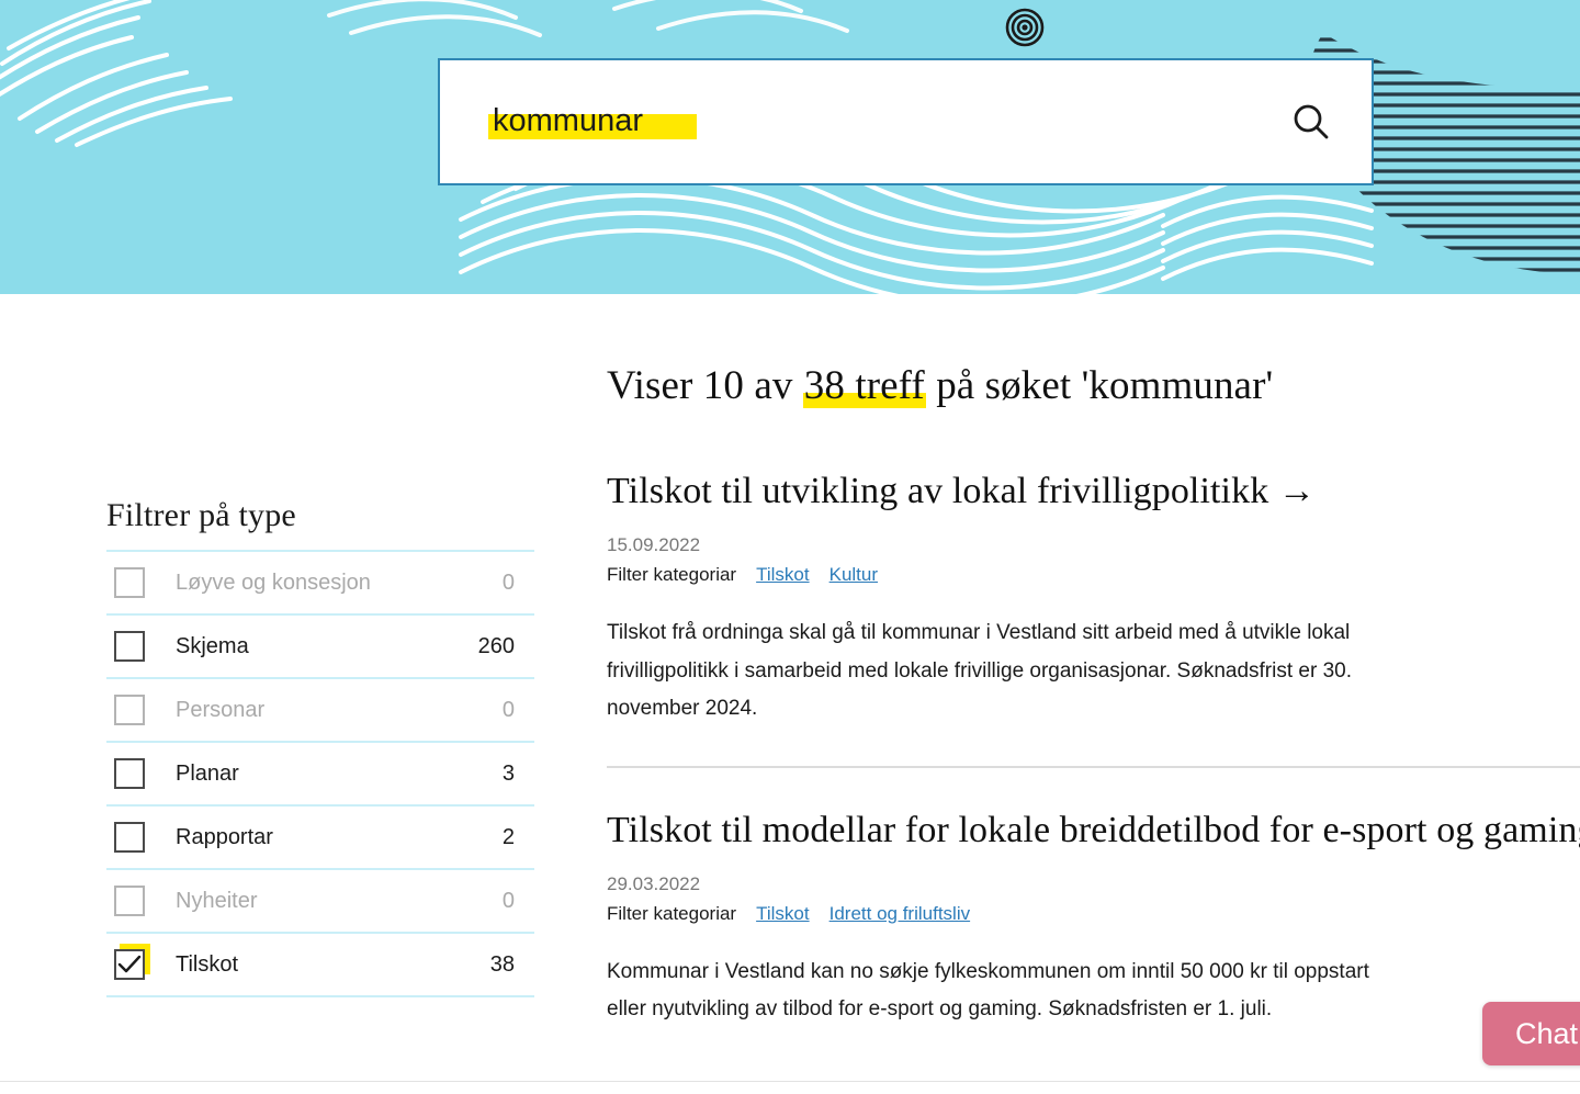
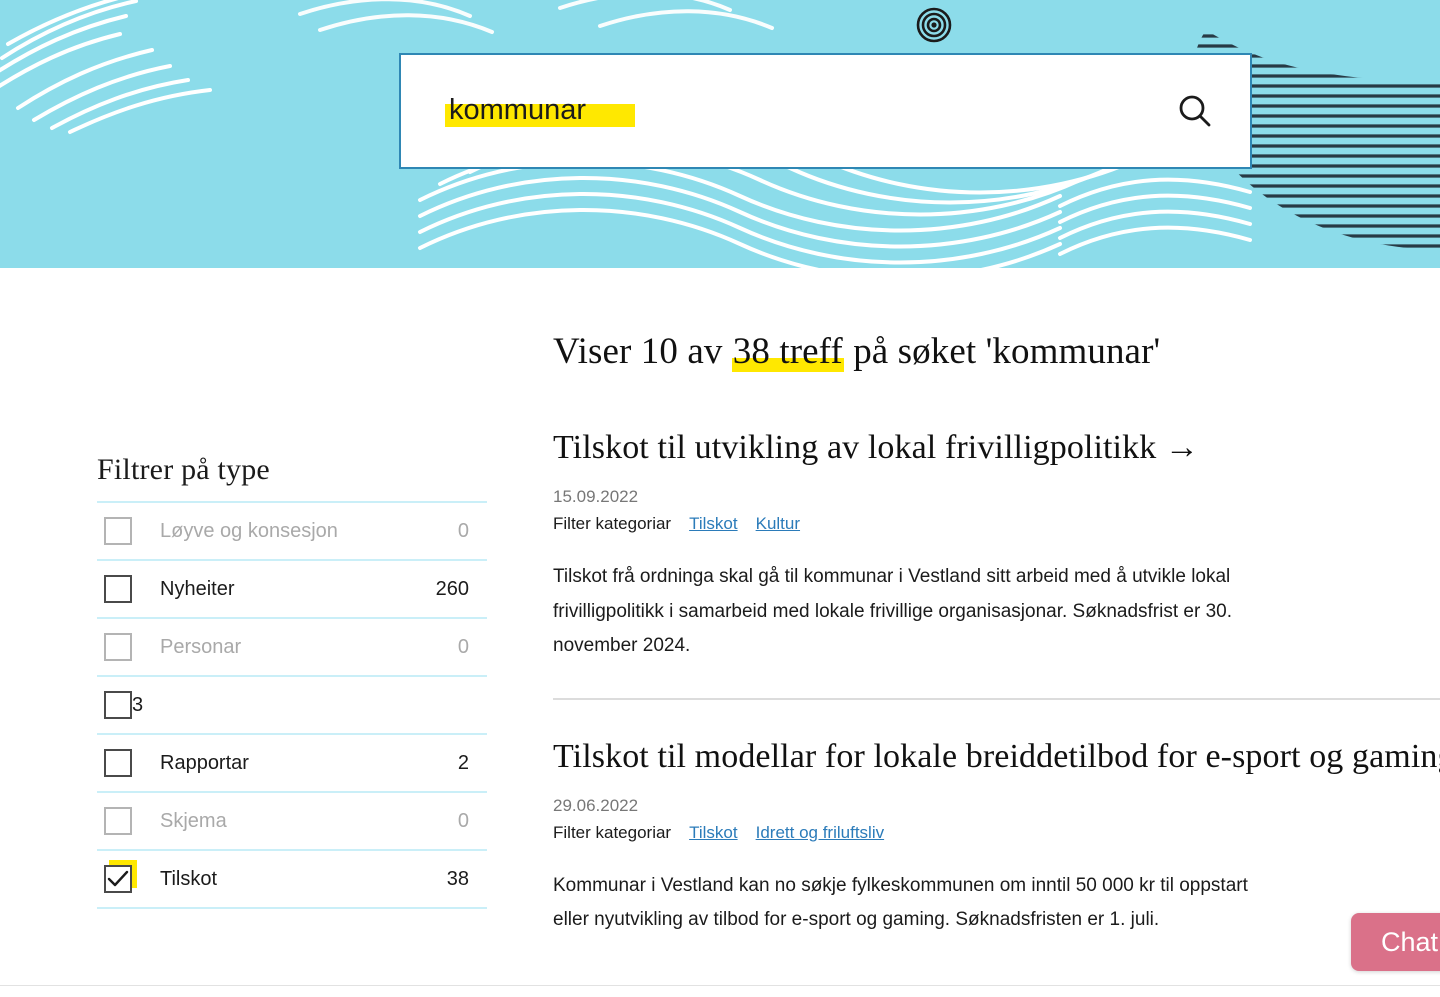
  kommunar
  Filtrer på type
  Løyve og konsesjon
  0
- Skjema
+ Nyheiter
  260
  Personar
  0
- Planar
  3
  Rapportar
  2
- Nyheiter
+ Skjema
  0
  Tilskot
  38
  Viser 10 av 38 treff på søket 'kommunar'
  Tilskot til utvikling av lokal frivilligpolitikk →
  15.09.2022
  Filter kategoriar
  Tilskot
  Kultur
  Tilskot frå ordninga skal gå til kommunar i Vestland sitt arbeid med å utvikle lokal
  frivilligpolitikk i samarbeid med lokale frivillige organisasjonar. Søknadsfrist er 30.
  november 2024.
  Tilskot til modellar for lokale breiddetilbod for e-sport og gamin
- 29.03.2022
+ 29.06.2022
  Filter kategoriar
  Tilskot
  Idrett og friluftsliv
  Kommunar i Vestland kan no søkje fylkeskommunen om inntil 50 000 kr til oppstart
  eller nyutvikling av tilbod for e-sport og gaming. Søknadsfristen er 1. juli.
  Chat
